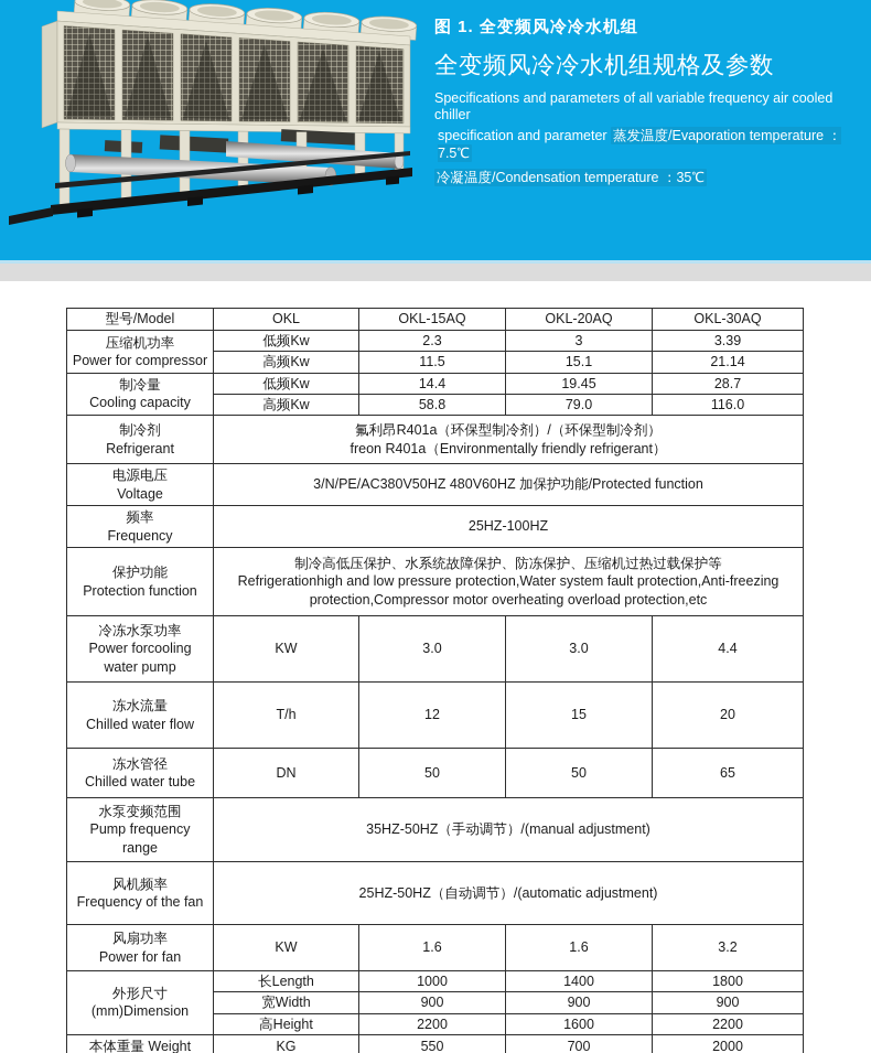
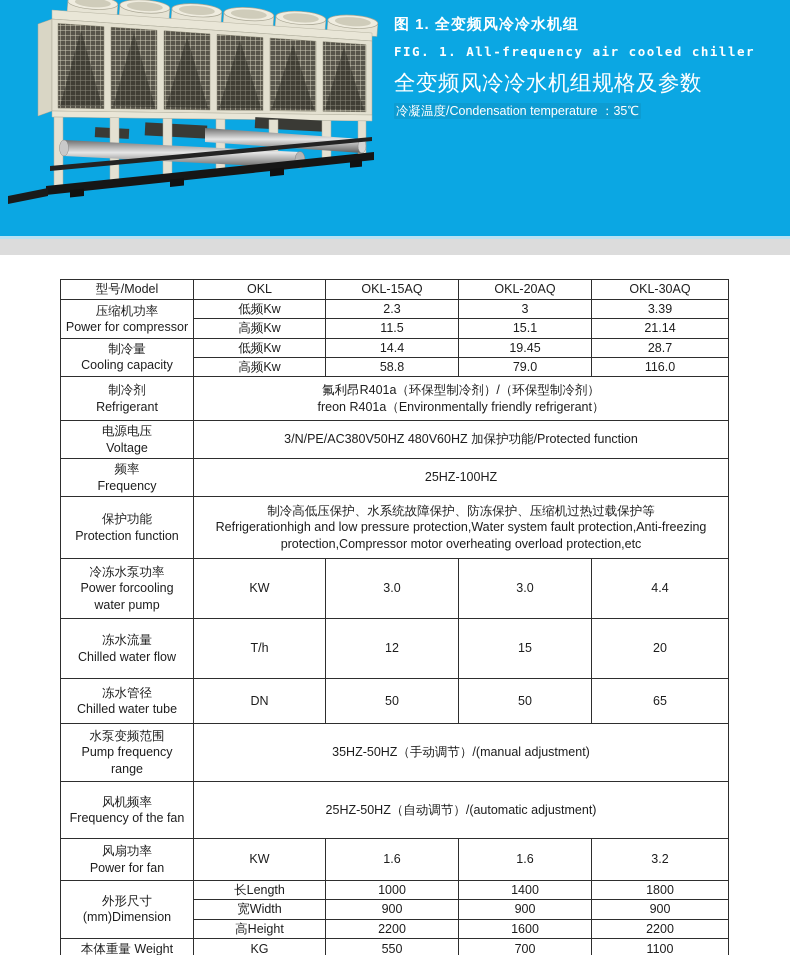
  图 1. 全变频风冷冷水机组
+ FIG. 1. All-frequency air cooled chiller
  全变频风冷冷水机组规格及参数
- Specifications and parameters of all variable frequency air cooled chiller
- specification and parameter 蒸发温度/Evaporation temperature ：7.5℃
  冷凝温度/Condensation temperature ：35℃
  型号/Model	OKL	OKL-15AQ	OKL-20AQ	OKL-30AQ
  压缩机功率 Power for compressor	低频Kw	2.3	3	3.39
  高频Kw	11.5	15.1	21.14
  制冷量 Cooling capacity	低频Kw	14.4	19.45	28.7
  高频Kw	58.8	79.0	116.0
  制冷剂 Refrigerant	氟利昂R401a（环保型制冷剂）/（环保型制冷剂） freon R401a（Environmentally friendly refrigerant）
  电源电压 Voltage	3/N/PE/AC380V50HZ 480V60HZ 加保护功能/Protected function
  频率 Frequency	25HZ-100HZ
  保护功能 Protection function	制冷高低压保护、水系统故障保护、防冻保护、压缩机过热过载保护等 Refrigerationhigh and low pressure protection,Water system fault protection,Anti-freezing protection,Compressor motor overheating overload protection,etc
  冷冻水泵功率 Power forcooling water pump	KW	3.0	3.0	4.4
  冻水流量 Chilled water flow	T/h	12	15	20
  冻水管径 Chilled water tube	DN	50	50	65
  水泵变频范围 Pump frequency range	35HZ-50HZ（手动调节）/(manual adjustment)
  风机频率 Frequency of the fan	25HZ-50HZ（自动调节）/(automatic adjustment)
  风扇功率 Power for fan	KW	1.6	1.6	3.2
  外形尺寸 (mm)Dimension	长Length	1000	1400	1800
  宽Width	900	900	900
  高Height	2200	1600	2200
- 本体重量 Weight	KG	550	700	2000
+ 本体重量 Weight	KG	550	700	1100
